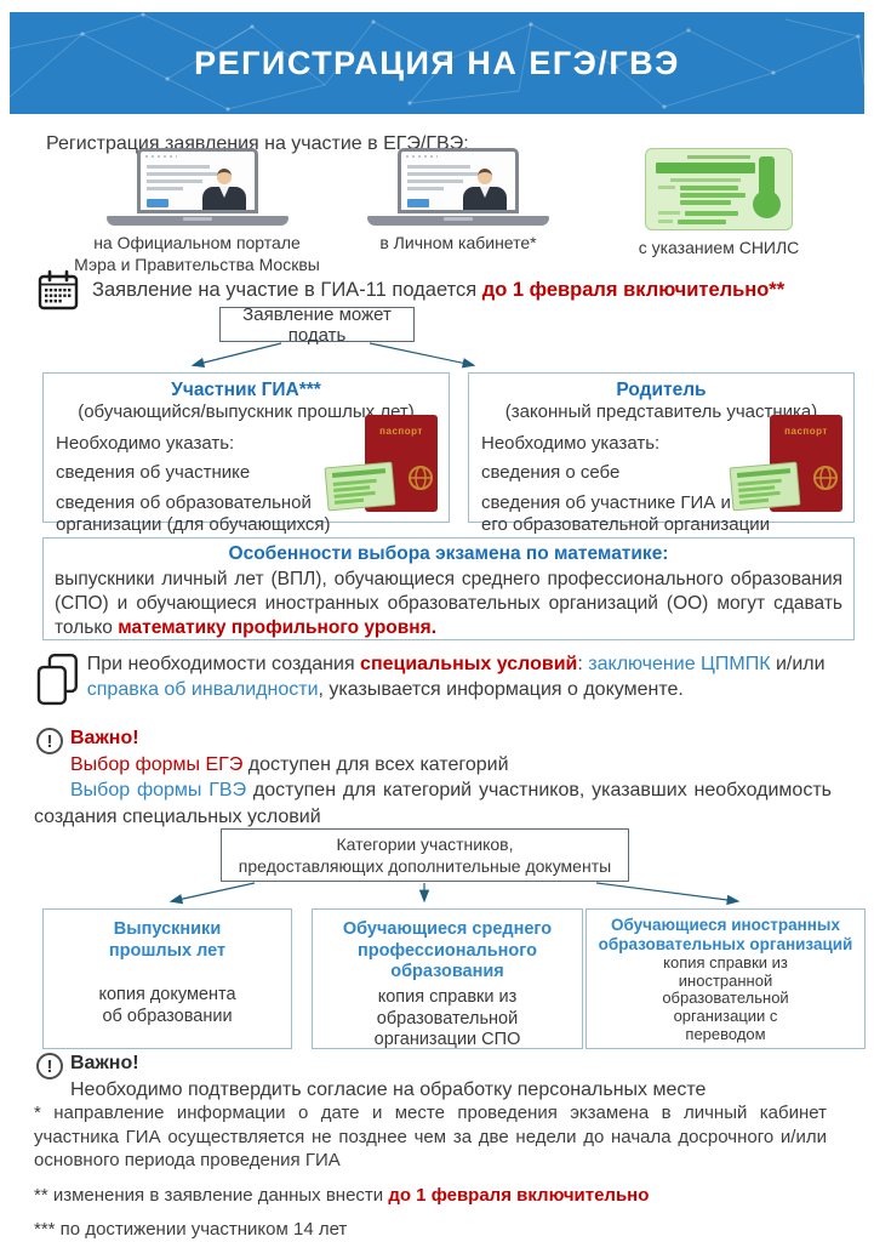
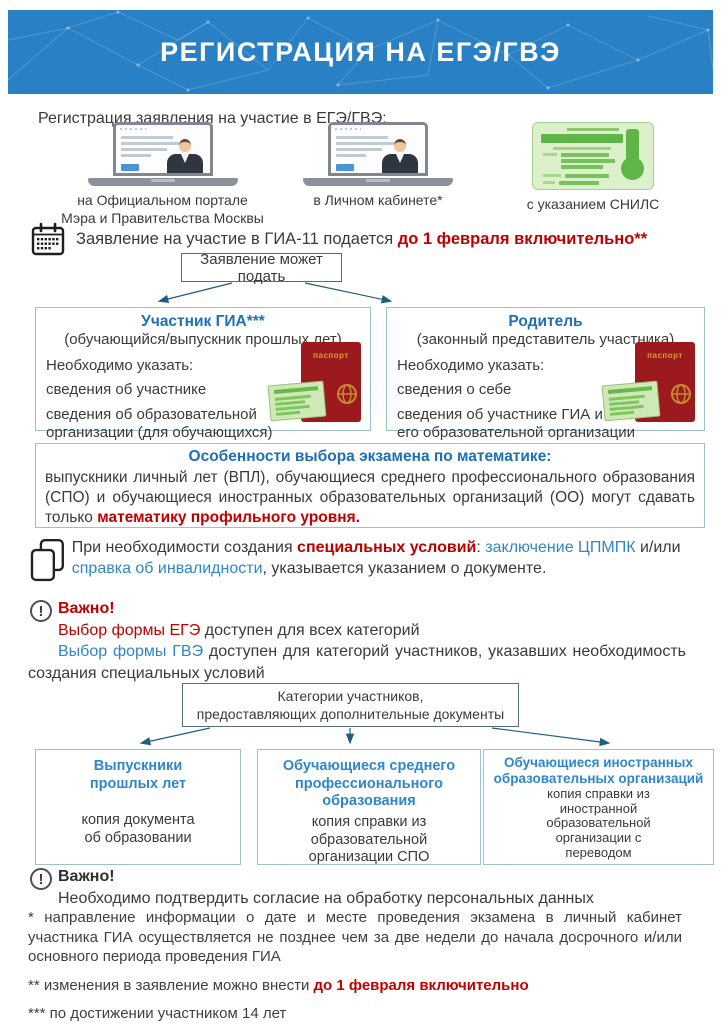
  РЕГИСТРАЦИЯ НА ЕГЭ/ГВЭ
  Регистрация заявления на участие в ЕГЭ/ГВЭ:
  на Официальном портале
  Мэра и Правительства Москвы
  в Личном кабинете*
  с указанием СНИЛС
  Заявление на участие в ГИА-11 подается до 1 февраля включительно**
  Заявление может подать
  Участник ГИА***
  (обучающийся/выпускник прошлых лет)
  Необходимо указать:
  сведения об участнике
  сведения об образовательной организации (для обучающихся)
  паспорт
  Родитель
  (законный представитель участника)
  Необходимо указать:
  сведения о себе
  сведения об участнике ГИА и его образовательной организации
  паспорт
  Особенности выбора экзамена по математике:
  выпускники личный лет (ВПЛ), обучающиеся среднего профессионального образования (СПО) и обучающиеся иностранных образовательных организаций (ОО) могут сдавать только математику профильного уровня.
- При необходимости создания специальных условий: заключение ЦПМПК и/или справка об инвалидности, указывается информация о документе.
+ При необходимости создания специальных условий: заключение ЦПМПК и/или справка об инвалидности, указывается указанием о документе.
  !
  Важно!
  Выбор формы ЕГЭ доступен для всех категорий
  Выбор формы ГВЭ доступен для категорий участников, указавших необходимость создания специальных условий
  Категории участников,
  предоставляющих дополнительные документы
  Выпускники
  прошлых лет
  копия документа
  об образовании
  Обучающиеся среднего
  профессионального
  образования
  копия справки из
  образовательной
  организации СПО
  Обучающиеся иностранных
  образовательных организаций
  копия справки из
  иностранной
  образовательной
  организации с
  переводом
  !
  Важно!
- Необходимо подтвердить согласие на обработку персональных месте
+ Необходимо подтвердить согласие на обработку персональных данных
  * направление информации о дате и месте проведения экзамена в личный кабинет участника ГИА осуществляется не позднее чем за две недели до начала досрочного и/или основного периода проведения ГИА
- ** изменения в заявление данных внести до 1 февраля включительно
+ ** изменения в заявление можно внести до 1 февраля включительно
  *** по достижении участником 14 лет
